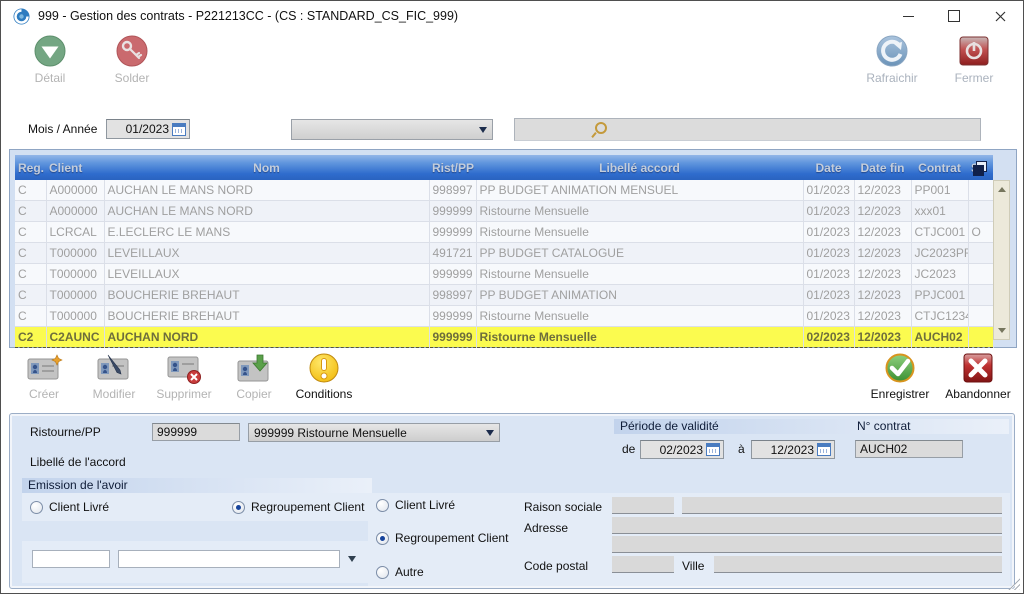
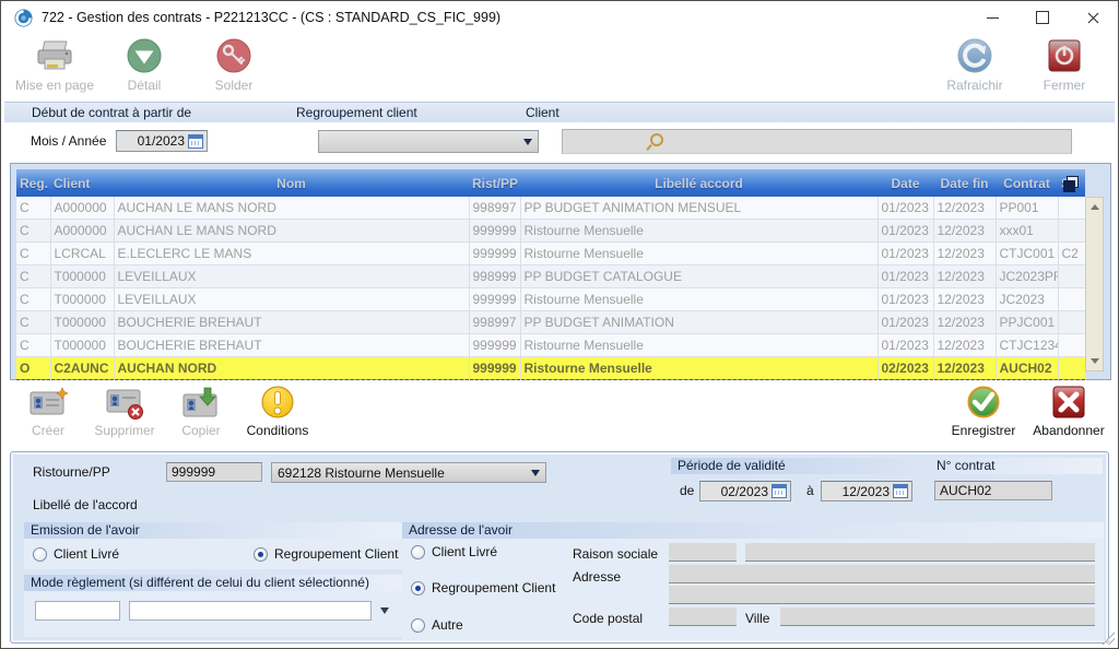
- 999 - Gestion des contrats - P221213CC - (CS : STANDARD_CS_FIC_999)
+ 722 - Gestion des contrats - P221213CC - (CS : STANDARD_CS_FIC_999)
+ Mise en page
  Détail
  Solder
  Rafraichir
  Fermer
+ Début de contrat à partir de
+ Regroupement client
+ Client
  Mois / Année
  01/2023
  Reg.	Client	Nom	Rist/PP	Libellé accord	Date	Date fin	Contrat
  C	A000000	AUCHAN LE MANS NORD	998997	PP BUDGET ANIMATION MENSUEL	01/2023	12/2023	PP001
  C	A000000	AUCHAN LE MANS NORD	999999	Ristourne Mensuelle	01/2023	12/2023	xxx01
- C	LCRCAL	E.LECLERC LE MANS	999999	Ristourne Mensuelle	01/2023	12/2023	CTJC001	O
+ C	LCRCAL	E.LECLERC LE MANS	999999	Ristourne Mensuelle	01/2023	12/2023	CTJC001	C2
- C	T000000	LEVEILLAUX	491721	PP BUDGET CATALOGUE	01/2023	12/2023	JC2023P
+ C	T000000	LEVEILLAUX	998999	PP BUDGET CATALOGUE	01/2023	12/2023	JC2023P
  C	T000000	LEVEILLAUX	999999	Ristourne Mensuelle	01/2023	12/2023	JC2023
  C	T000000	BOUCHERIE BREHAUT	998997	PP BUDGET ANIMATION	01/2023	12/2023	PPJC001
  C	T000000	BOUCHERIE BREHAUT	999999	Ristourne Mensuelle	01/2023	12/2023	CTJC123
- C2	C2AUNC	AUCHAN NORD	999999	Ristourne Mensuelle	02/2023	12/2023	AUCH02
+ O	C2AUNC	AUCHAN NORD	999999	Ristourne Mensuelle	02/2023	12/2023	AUCH02
  Créer
- Modifier
  Supprimer
  Copier
  Conditions
  Enregistrer
  Abandonner
  Ristourne/PP
  999999
- 999999 Ristourne Mensuelle
+ 692128 Ristourne Mensuelle
  Période de validité
  N° contrat
  de
  02/2023
  à
  12/2023
  AUCH02
  Libellé de l'accord
  Emission de l'avoir
  Client Livré
  Regroupement Client
+ Mode règlement (si différent de celui du client sélectionné)
+ Adresse de l'avoir
  Client Livré
  Regroupement Client
  Autre
  Raison sociale
  Adresse
  Code postal
  Ville
